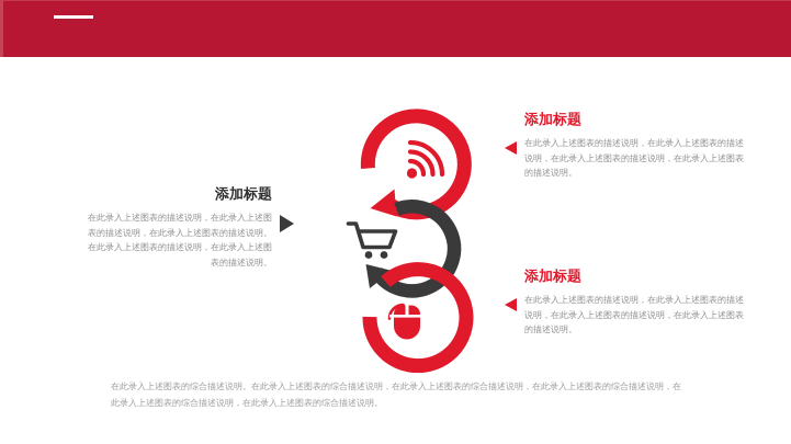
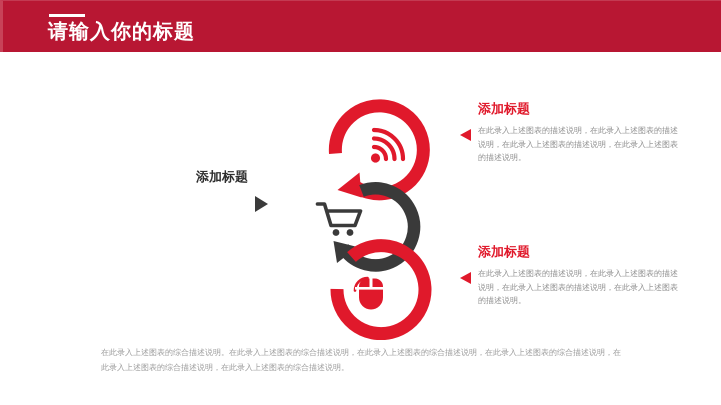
+ 请输入你的标题
  添加标题
- 在此录入上述图表的描述说明，在此录入上述图表的描述说明，在此录入上述图表的描述说明。在此录入上述图表的描述说明，在此录入上述图表的描述说明。
  添加标题
  在此录入上述图表的描述说明，在此录入上述图表的描述说明，在此录入上述图表的描述说明，在此录入上述图表的描述说明。
  添加标题
  在此录入上述图表的描述说明，在此录入上述图表的描述说明，在此录入上述图表的描述说明，在此录入上述图表的描述说明。
  在此录入上述图表的综合描述说明。在此录入上述图表的综合描述说明，在此录入上述图表的综合描述说明，在此录入上述图表的综合描述说明，在此录入上述图表的综合描述说明，在此录入上述图表的综合描述说明。
